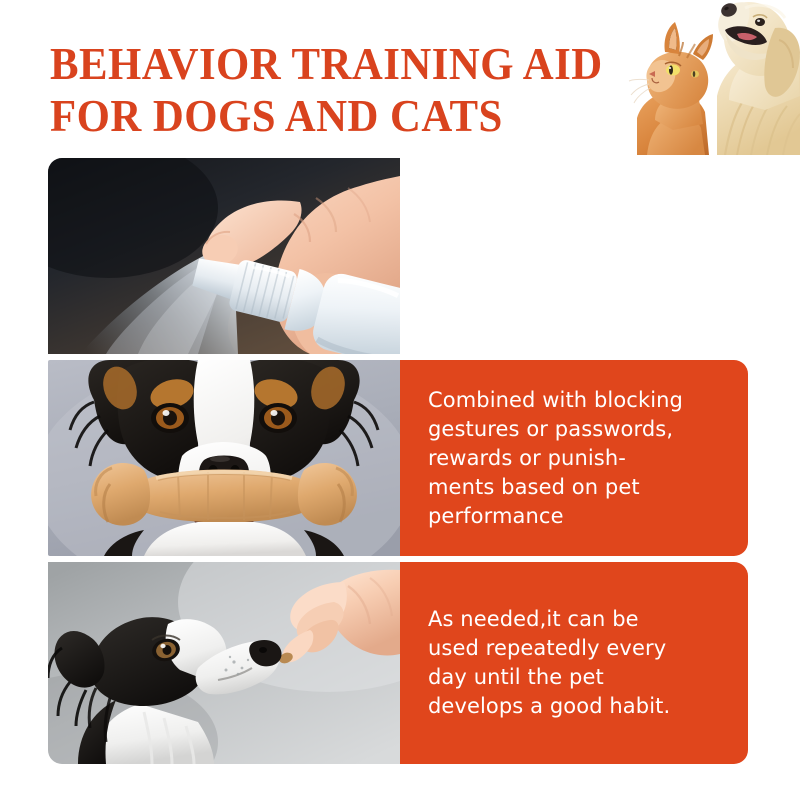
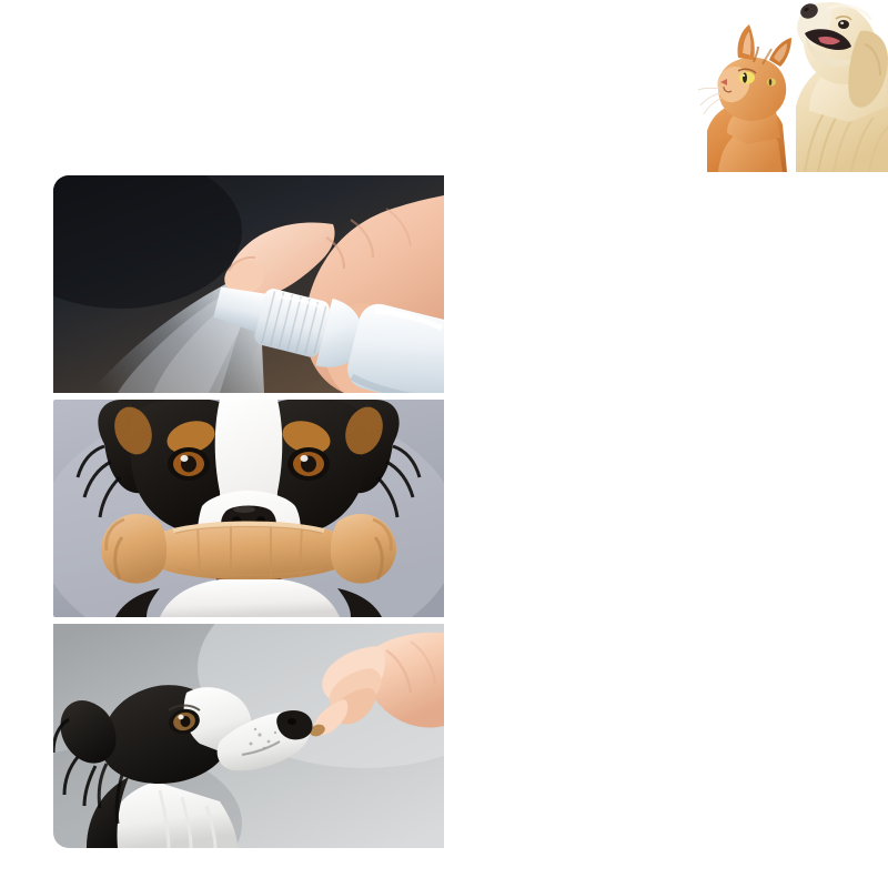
- BEHAVIOR TRAINING AID
- FOR DOGS AND CATS
- Combined with blocking
- gestures or passwords,
- rewards or punish-
- ments based on pet
- performance
- As needed,it can be
- used repeatedly every
- day until the pet
- develops a good habit.
